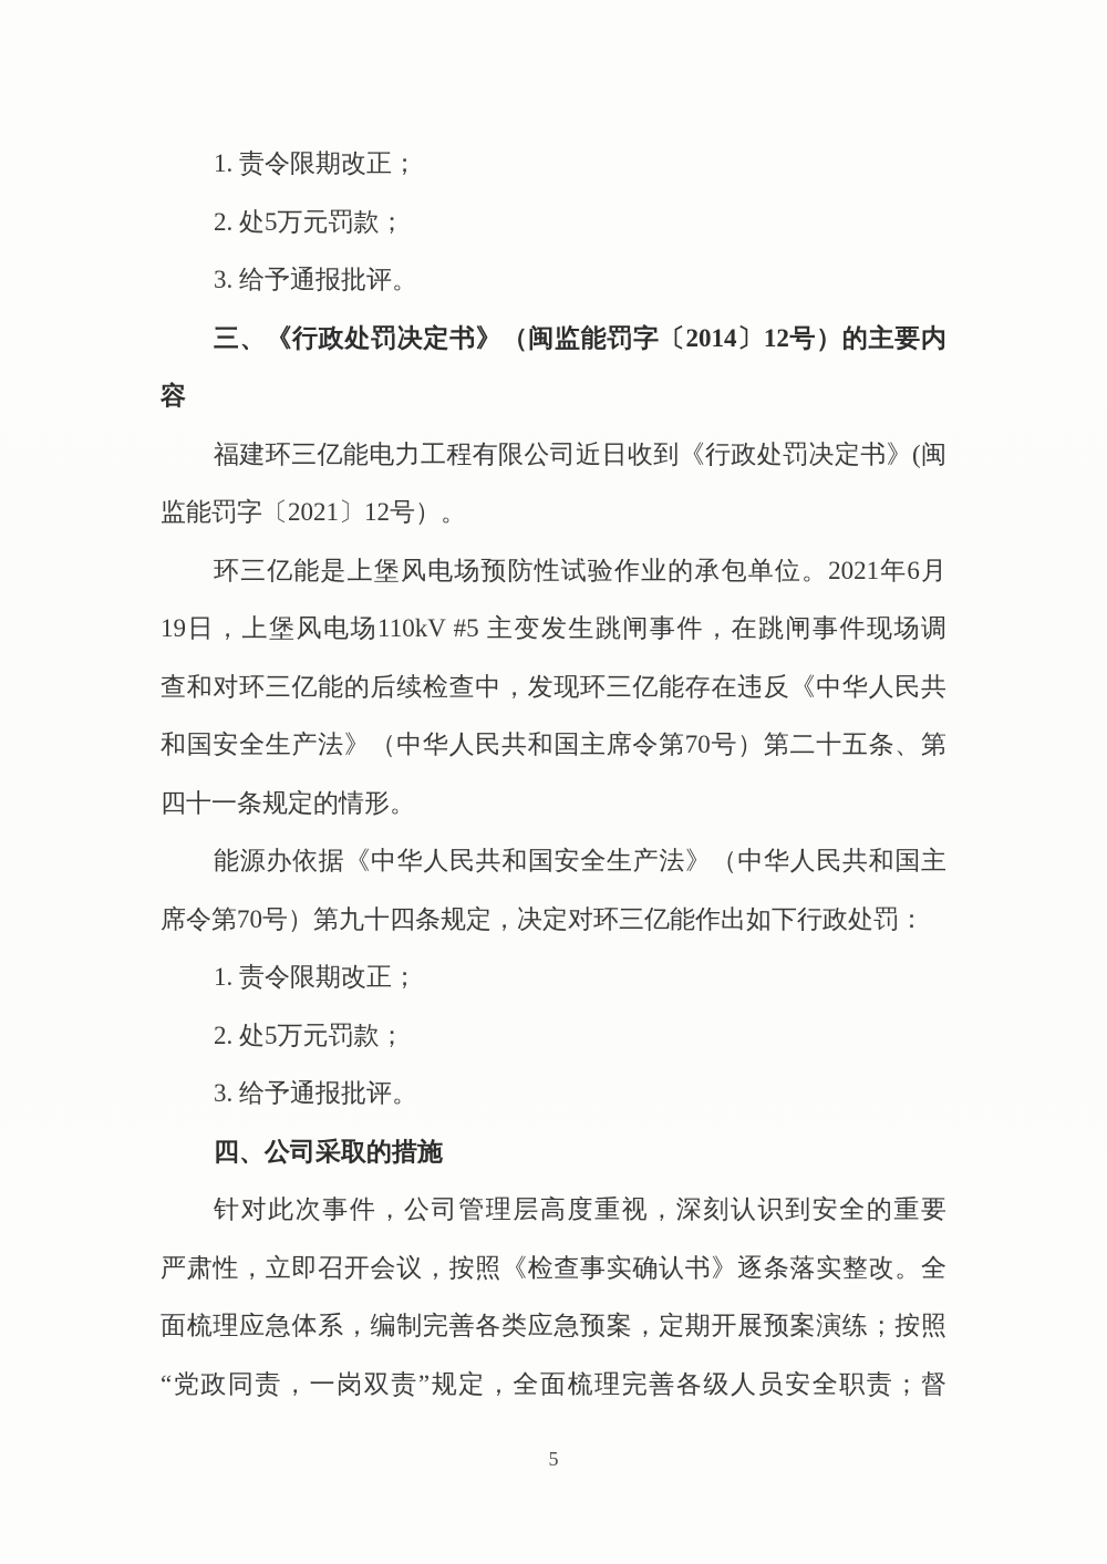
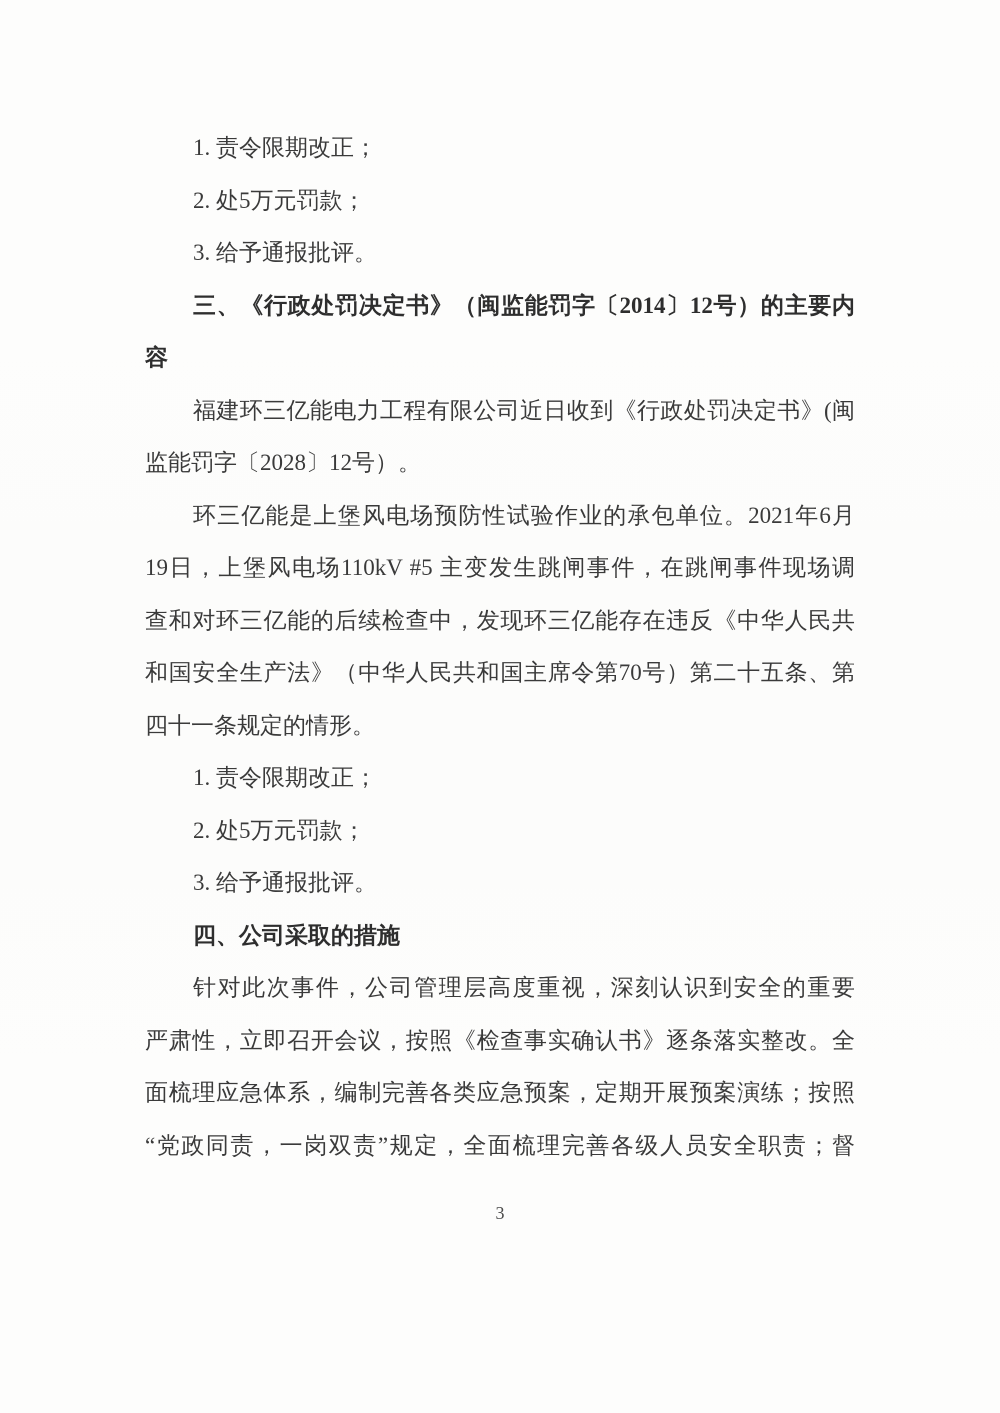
  1. 责令限期改正；
  2. 处5万元罚款；
  3. 给予通报批评。
  三、《行政处罚决定书》（闽监能罚字〔2014〕12号）的主要内
  容
  福建环三亿能电力工程有限公司近日收到《行政处罚决定书》(闽
- 监能罚字〔2021〕12号）。
+ 监能罚字〔2028〕12号）。
  环三亿能是上堡风电场预防性试验作业的承包单位。2021年6月
  19日，上堡风电场110kV #5 主变发生跳闸事件，在跳闸事件现场调
  查和对环三亿能的后续检查中，发现环三亿能存在违反《中华人民共
  和国安全生产法》（中华人民共和国主席令第70号）第二十五条、第
  四十一条规定的情形。
- 能源办依据《中华人民共和国安全生产法》（中华人民共和国主
- 席令第70号）第九十四条规定，决定对环三亿能作出如下行政处罚：
  1. 责令限期改正；
  2. 处5万元罚款；
  3. 给予通报批评。
  四、公司采取的措施
  针对此次事件，公司管理层高度重视，深刻认识到安全的重要
  严肃性，立即召开会议，按照《检查事实确认书》逐条落实整改。全
  面梳理应急体系，编制完善各类应急预案，定期开展预案演练；按照
  “党政同责，一岗双责”规定，全面梳理完善各级人员安全职责；督
- 5
+ 3
